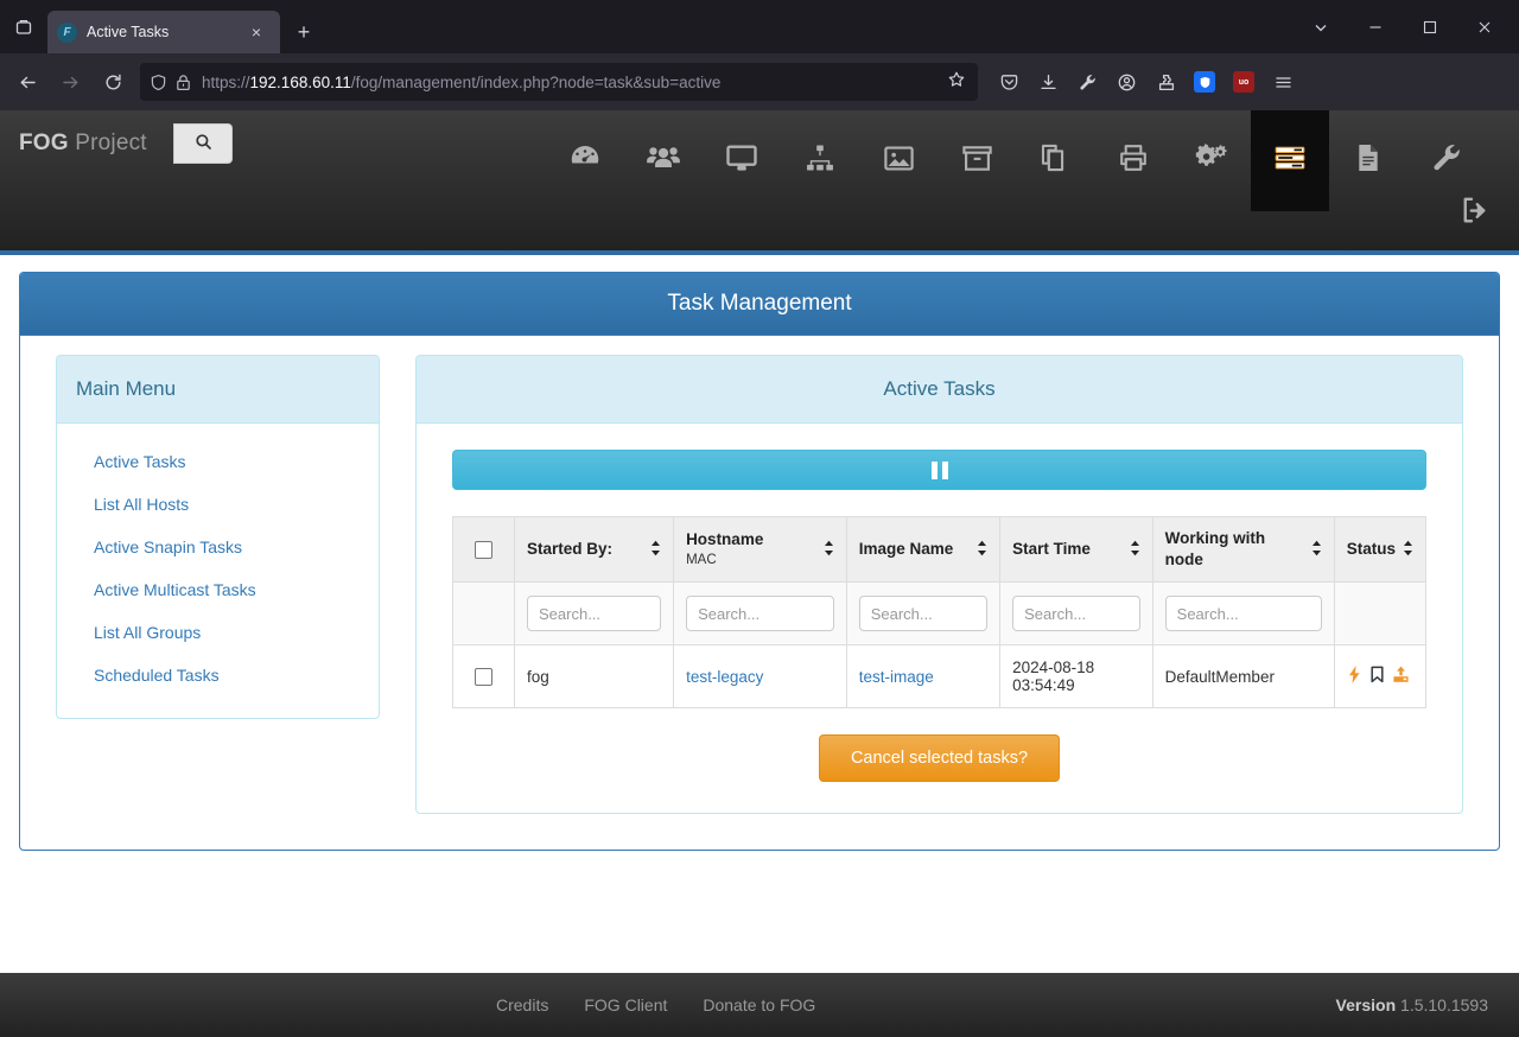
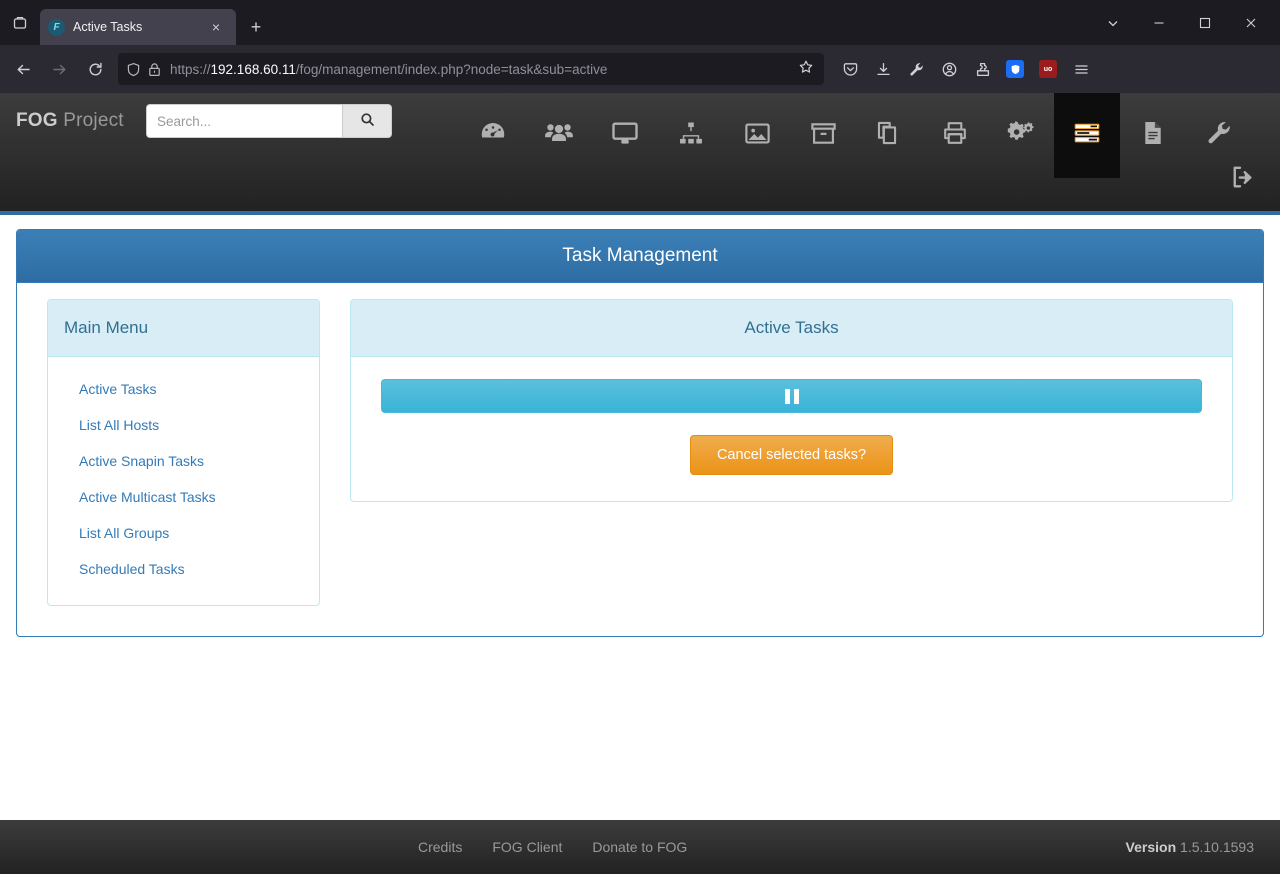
  F
  Active Tasks
  ×
  +
  https://192.168.60.11/fog/management/index.php?node=task&sub=active
  FOG Project
+ Search...
  Task Management
  Main Menu
  Active Tasks
  List All Hosts
  Active Snapin Tasks
  Active Multicast Tasks
  List All Groups
  Scheduled Tasks
  Active Tasks
- 	Started By:	Hostname MAC	Image Name	Start Time	Working with node	Status
- 	Search...	Search...	Search...	Search...	Search...
- 	fog	test-legacy	test-image	2024-08-18 03:54:49	DefaultMember
  Cancel selected tasks?
  Credits
  FOG Client
  Donate to FOG
  Version 1.5.10.1593
